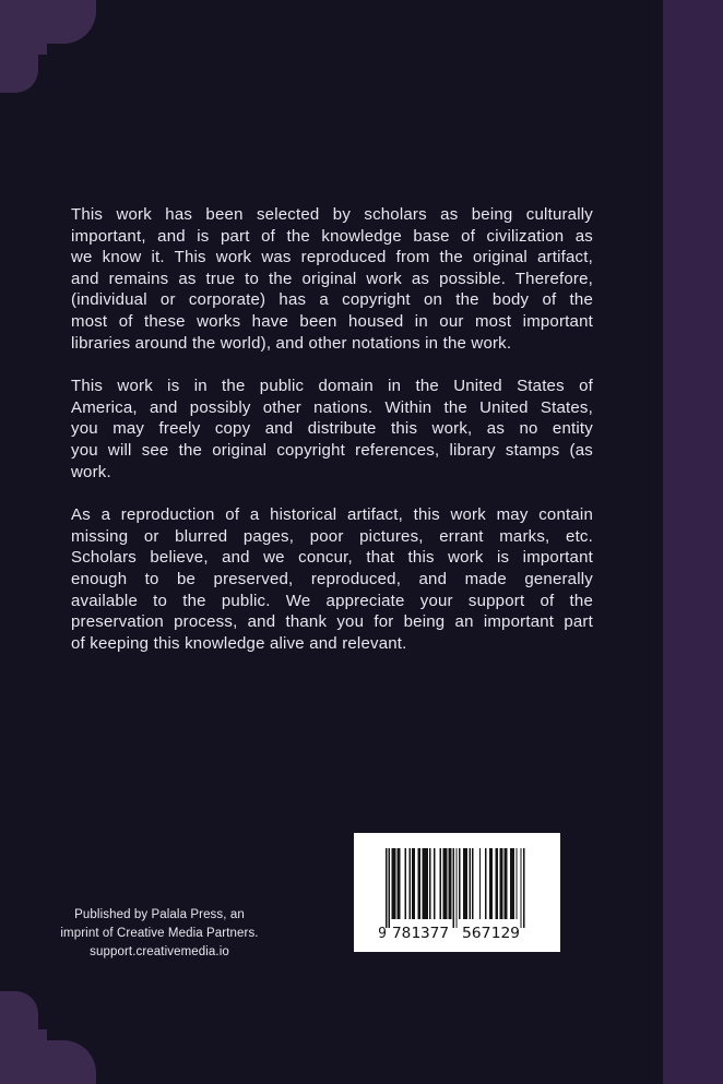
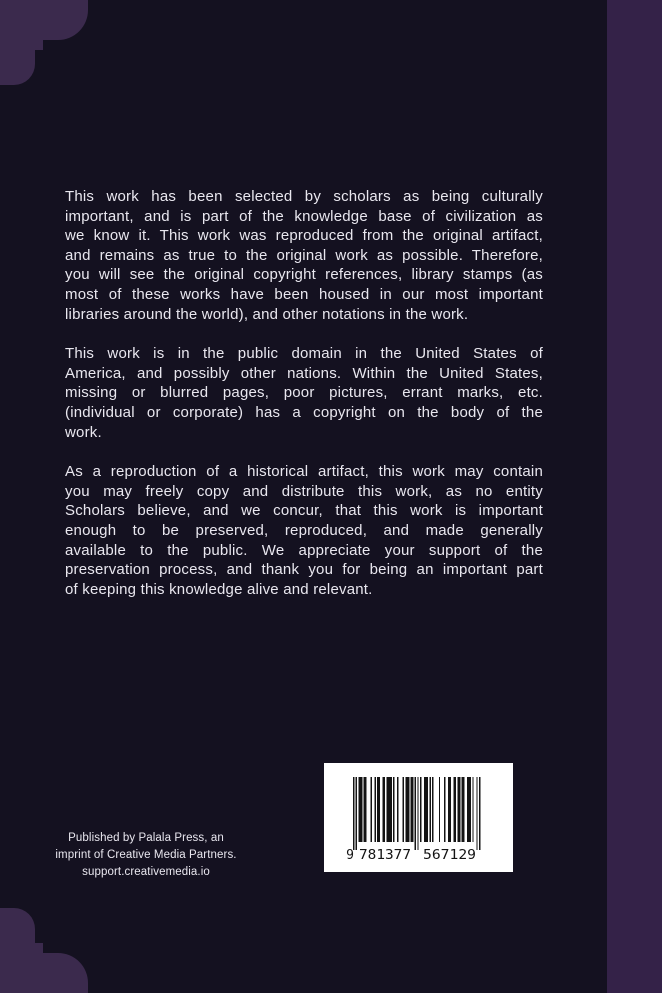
  This work has been selected by scholars as being culturally
  important, and is part of the knowledge base of civilization as
  we know it. This work was reproduced from the original artifact,
  and remains as true to the original work as possible. Therefore,
- (individual or corporate) has a copyright on the body of the
+ you will see the original copyright references, library stamps (as
  most of these works have been housed in our most important
  libraries around the world), and other notations in the work.
  This work is in the public domain in the United States of
  America, and possibly other nations. Within the United States,
- you may freely copy and distribute this work, as no entity
+ missing or blurred pages, poor pictures, errant marks, etc.
- you will see the original copyright references, library stamps (as
+ (individual or corporate) has a copyright on the body of the
  work.
  As a reproduction of a historical artifact, this work may contain
- missing or blurred pages, poor pictures, errant marks, etc.
+ you may freely copy and distribute this work, as no entity
  Scholars believe, and we concur, that this work is important
  enough to be preserved, reproduced, and made generally
  available to the public. We appreciate your support of the
  preservation process, and thank you for being an important part
  of keeping this knowledge alive and relevant.
  Published by Palala Press, an
  imprint of Creative Media Partners.
  support.creativemedia.io
  9
  781377
  567129
